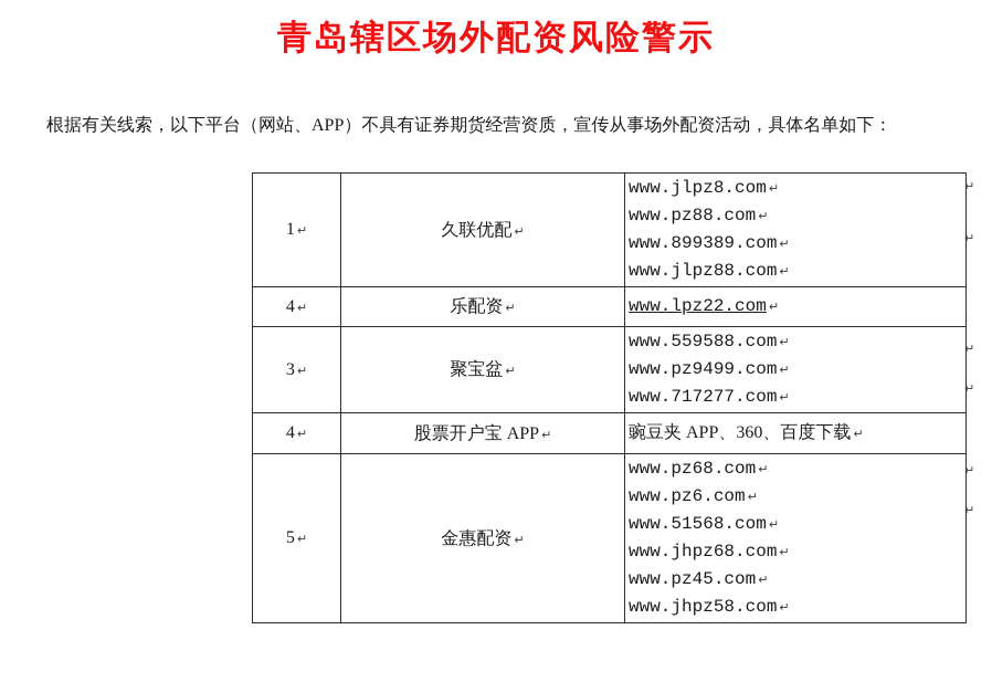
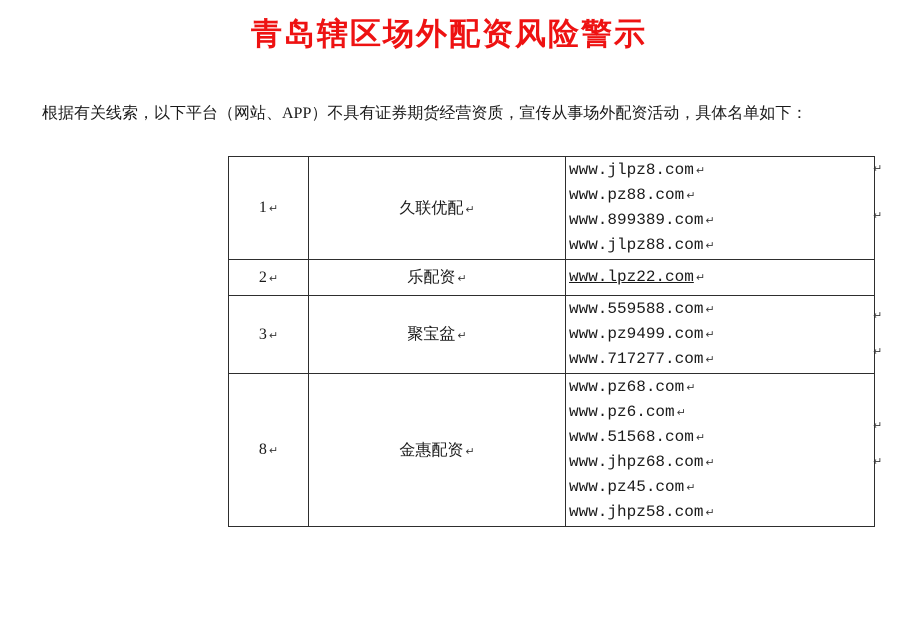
  青岛辖区场外配资风险警示
  根据有关线索，以下平台（网站、APP）不具有证券期货经营资质，宣传从事场外配资活动，具体名单如下：
  1 ↵	久联优配 ↵	www.jlpz8.com ↵ www.pz88.com ↵ www.899389.com ↵ www.jlpz88.com ↵
- 4 ↵	乐配资 ↵	www.lpz22.com ↵
+ 2 ↵	乐配资 ↵	www.lpz22.com ↵
  3 ↵	聚宝盆 ↵	www.559588.com ↵ www.pz9499.com ↵ www.717277.com ↵
- 4 ↵	股票开户宝 APP ↵	豌豆夹 APP、360、百度下载 ↵
- 5 ↵	金惠配资 ↵	www.pz68.com ↵ www.pz6.com ↵ www.51568.com ↵ www.jhpz68.com ↵ www.pz45.com ↵ www.jhpz58.com ↵
+ 8 ↵	金惠配资 ↵	www.pz68.com ↵ www.pz6.com ↵ www.51568.com ↵ www.jhpz68.com ↵ www.pz45.com ↵ www.jhpz58.com ↵
  ↵
  ↵
  ↵
  ↵
  ↵
  ↵
